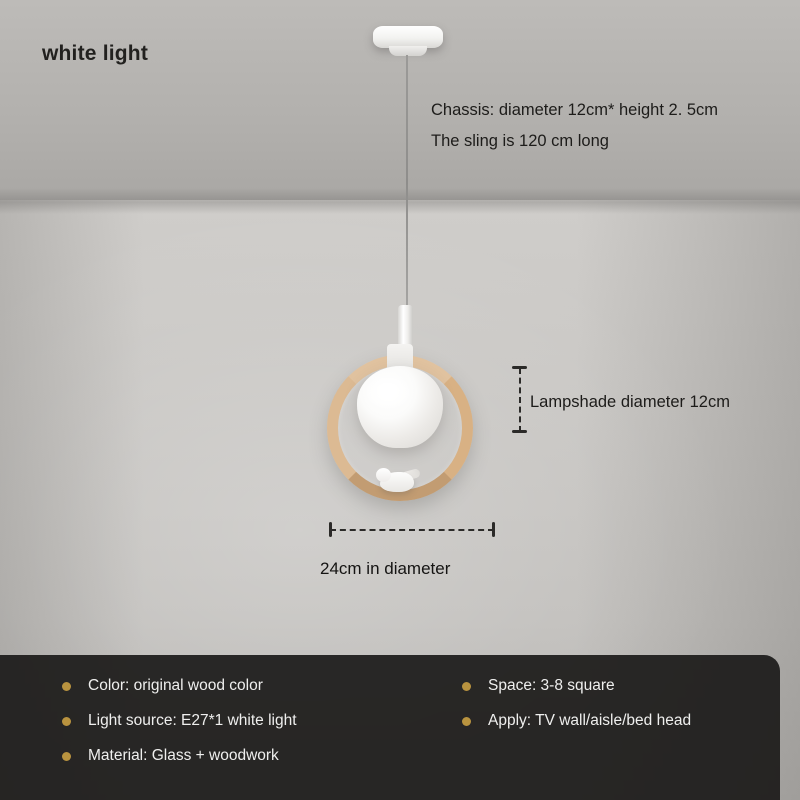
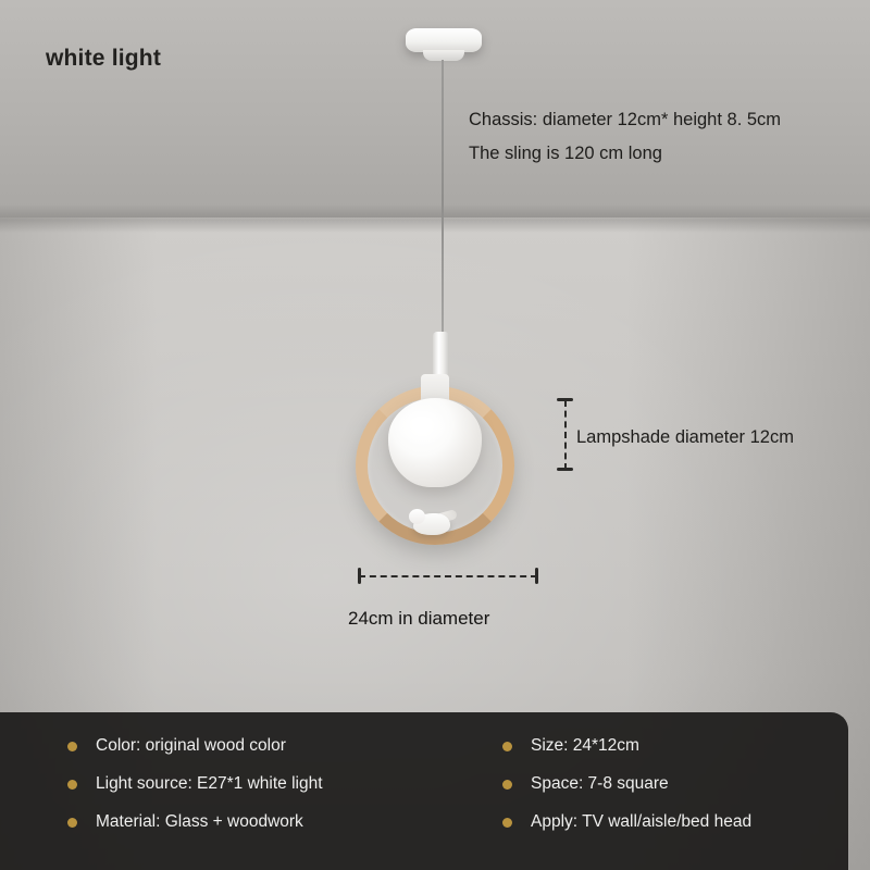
  white light
- Chassis: diameter 12cm* height 2. 5cm
+ Chassis: diameter 12cm* height 8. 5cm
  The sling is 120 cm long
  Lampshade diameter 12cm
  24cm in diameter
  Color: original wood color
  Light source: E27*1 white light
  Material: Glass + woodwork
+ Size: 24*12cm
- Space: 3-8 square
+ Space: 7-8 square
  Apply: TV wall/aisle/bed head
